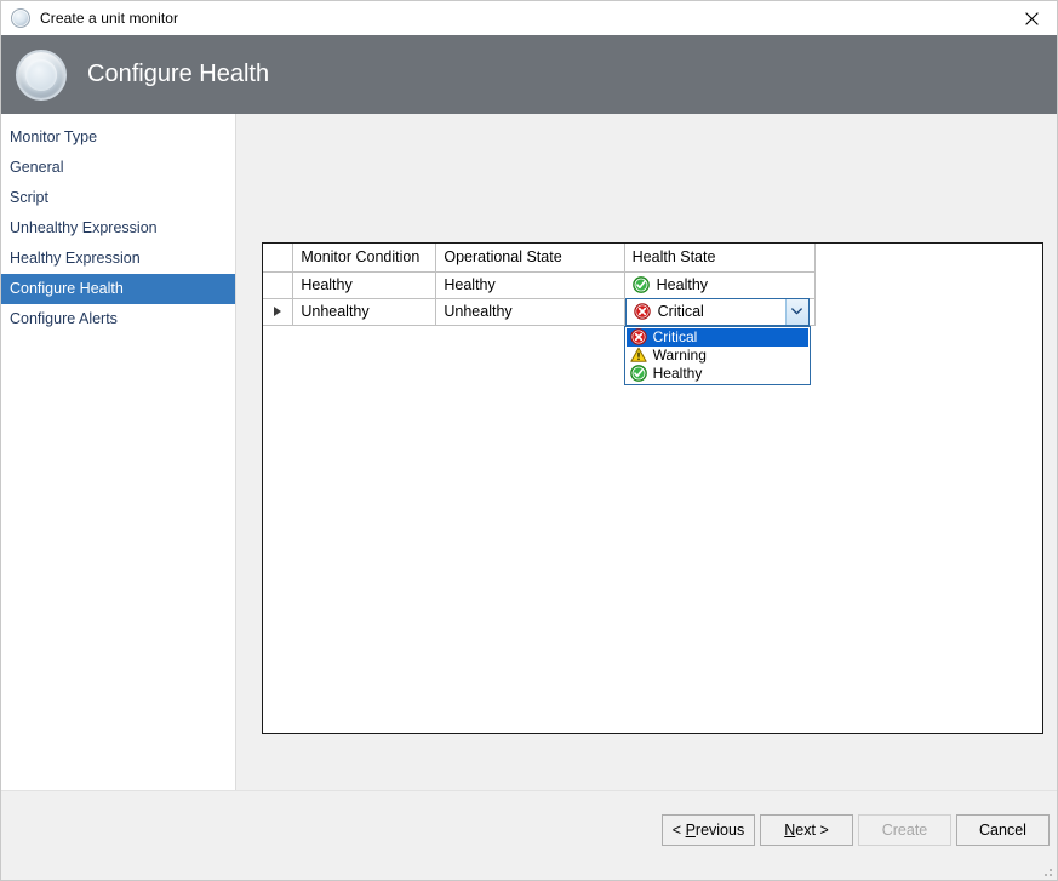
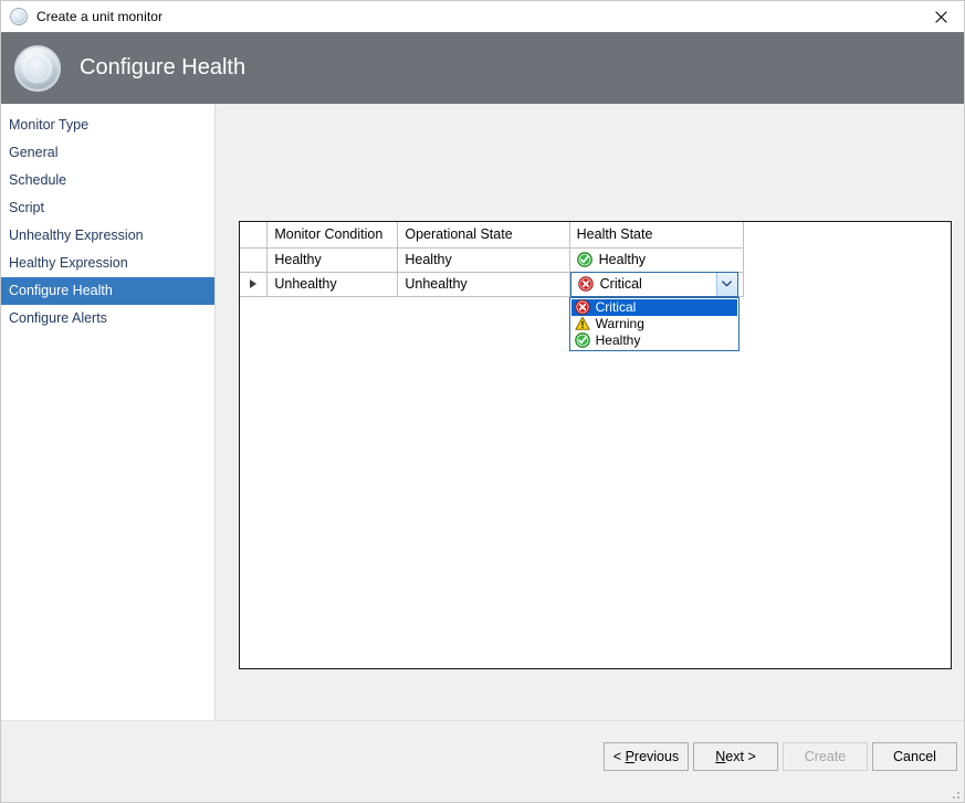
  Create a unit monitor
  Configure Health
  Monitor Type
  General
+ Schedule
  Script
  Unhealthy Expression
  Healthy Expression
  Configure Health
  Configure Alerts
  	Monitor Condition	Operational State	Health State
  	Healthy	Healthy	Healthy
  	Unhealthy	Unhealthy	Critical Critical Warning Healthy
  < Previous
  Next >
  Create
  Cancel
